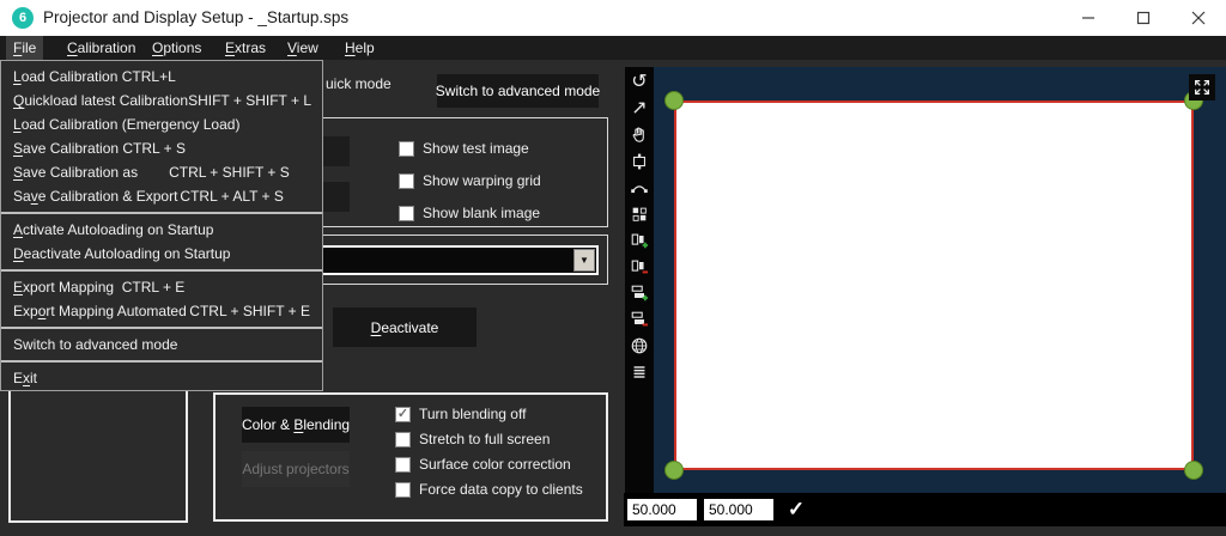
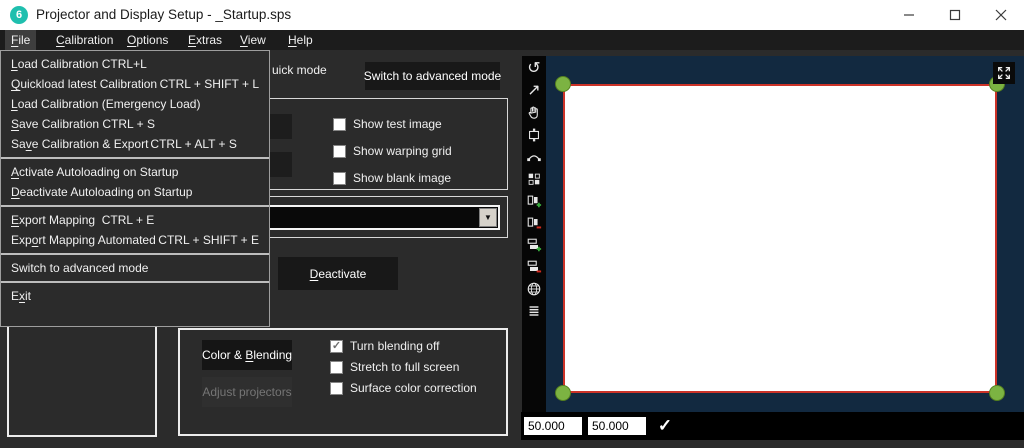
  6
  Projector and Display Setup - _Startup.sps
  File
  Calibration
  Options
  Extras
  View
  Help
  uick mode
  Switch to advanced mode
  Show test image
  Show warping grid
  Show blank image
  ▼
  Deactivate
  Color & Blending
  Adjust projectors
  ✓
  Turn blending off
  Stretch to full screen
  Surface color correction
- Force data copy to clients
  ↺
  ↗
  50.000
  50.000
  ✓
  Load Calibration CTRL+L
  Quickload latest Calibration
- SHIFT + SHIFT + L
+ CTRL + SHIFT + L
  Load Calibration (Emergency Load)
  Save Calibration CTRL + S
- Save Calibration as
- CTRL + SHIFT + S
  Save Calibration & Export
  CTRL + ALT + S
  Activate Autoloading on Startup
  Deactivate Autoloading on Startup
  Export Mapping CTRL + E
  Export Mapping Automated
  CTRL + SHIFT + E
  Switch to advanced mode
  Exit
